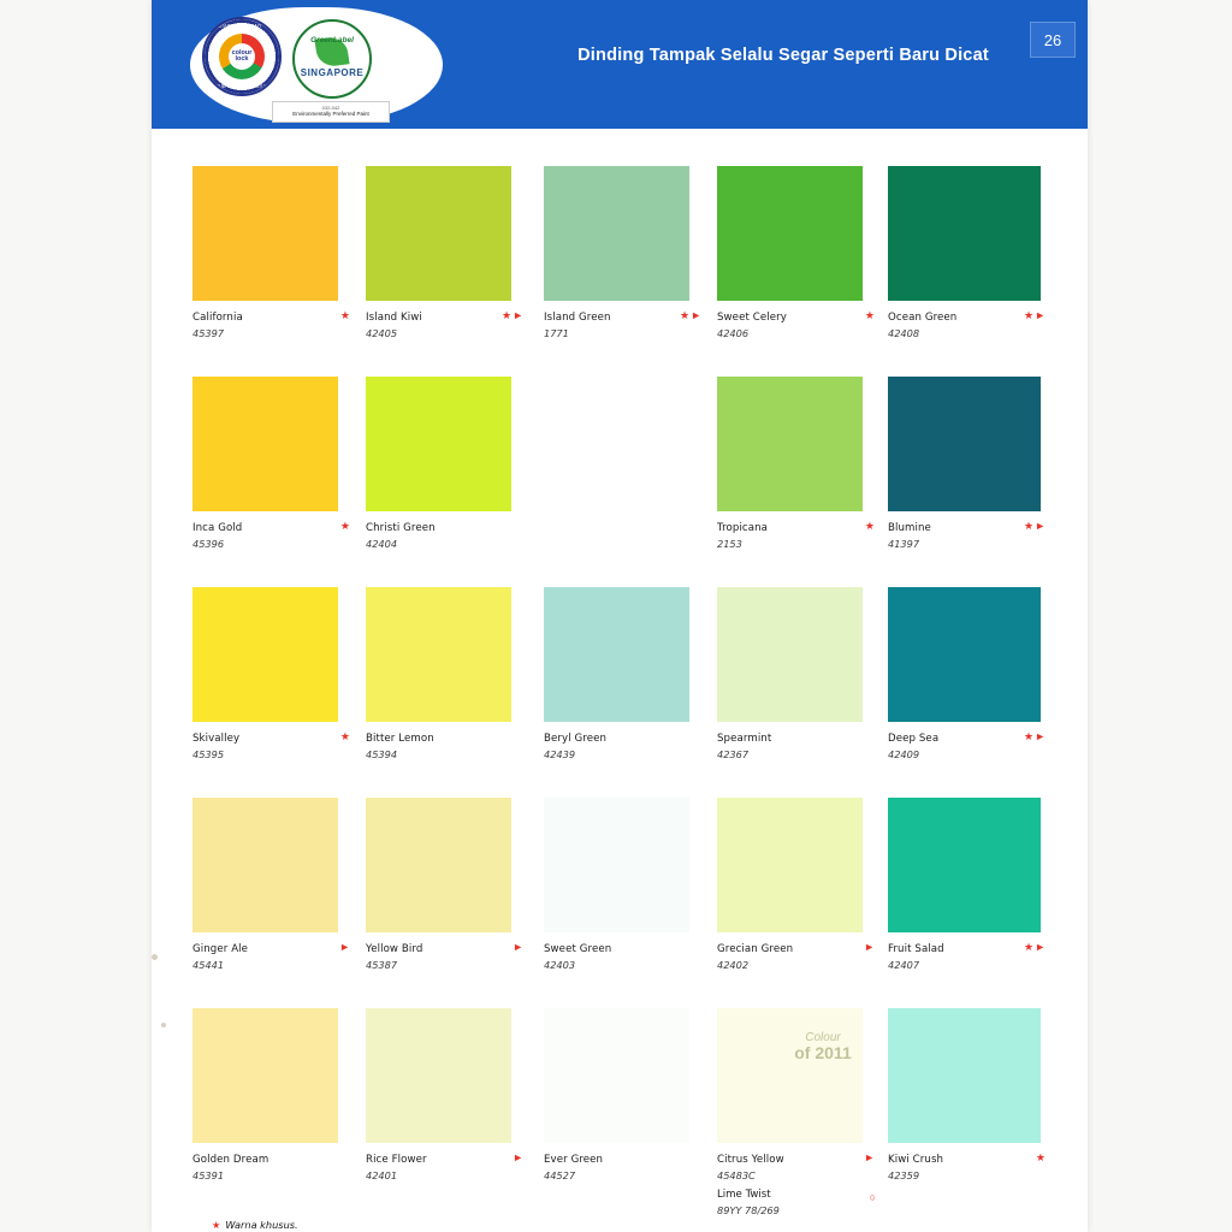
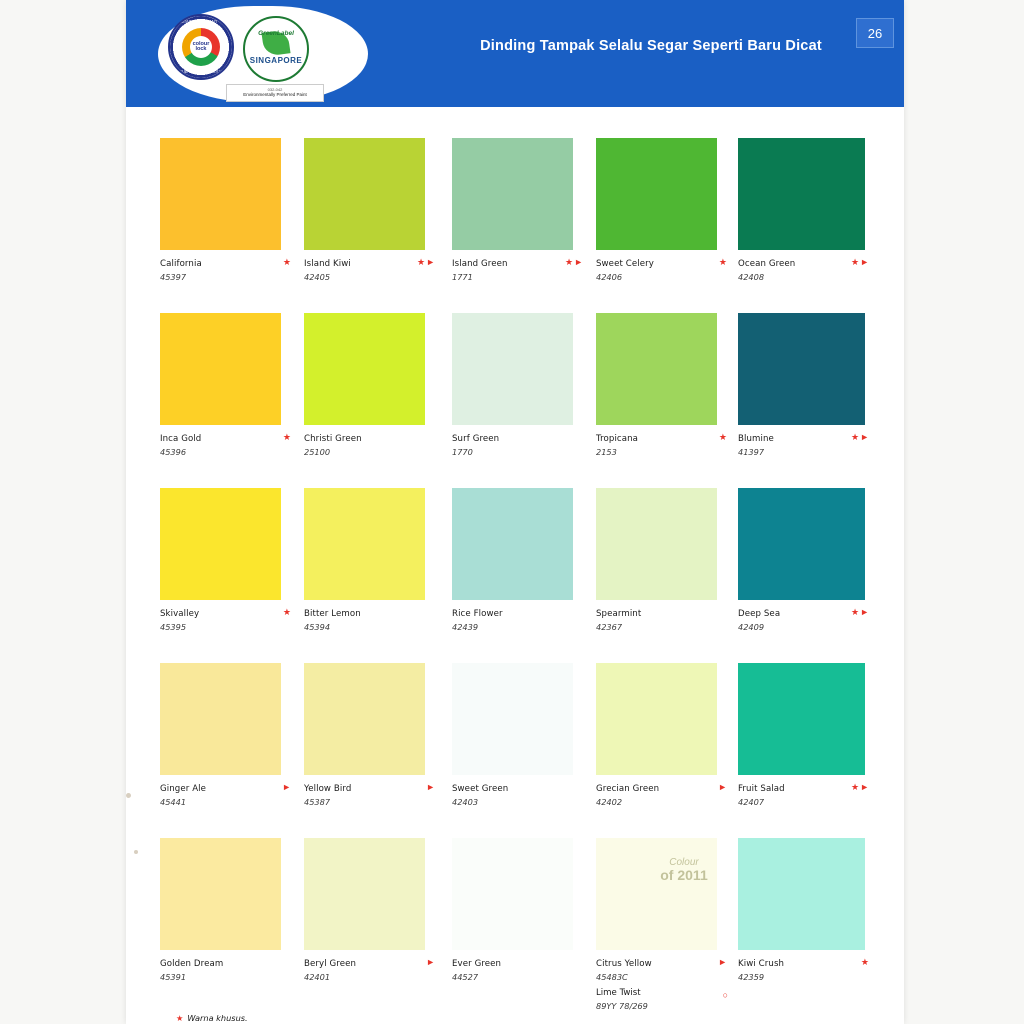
  26
  Dinding Tampak Selalu Segar Seperti Baru Dicat
  SINGAPORE
  California
  45397
  ★
  Island Kiwi
  42405
  ★►
  Island Green
  1771
  ★►
  Sweet Celery
  42406
  ★
  Ocean Green
  42408
  ★►
  Inca Gold
  45396
  ★
  Christi Green
- 42404
+ 25100
+ Surf Green
+ 1770
  Tropicana
  2153
  ★
  Blumine
  41397
  ★►
  Skivalley
  45395
  ★
  Bitter Lemon
  45394
- Beryl Green
+ Rice Flower
  42439
  Spearmint
  42367
  Deep Sea
  42409
  ★►
  Ginger Ale
  45441
  ►
  Yellow Bird
  45387
  ►
  Sweet Green
  42403
  Grecian Green
  42402
  ►
  Fruit Salad
  42407
  ★►
  Golden Dream
  45391
- Rice Flower
+ Beryl Green
  42401
  ►
  Ever Green
  44527
  Citrus Yellow
  45483C
  ►
  Lime Twist
  89YY 78/269
  ○
  Kiwi Crush
  42359
  ★
  Colour
  of 2011
  ★ Warna khusus.
